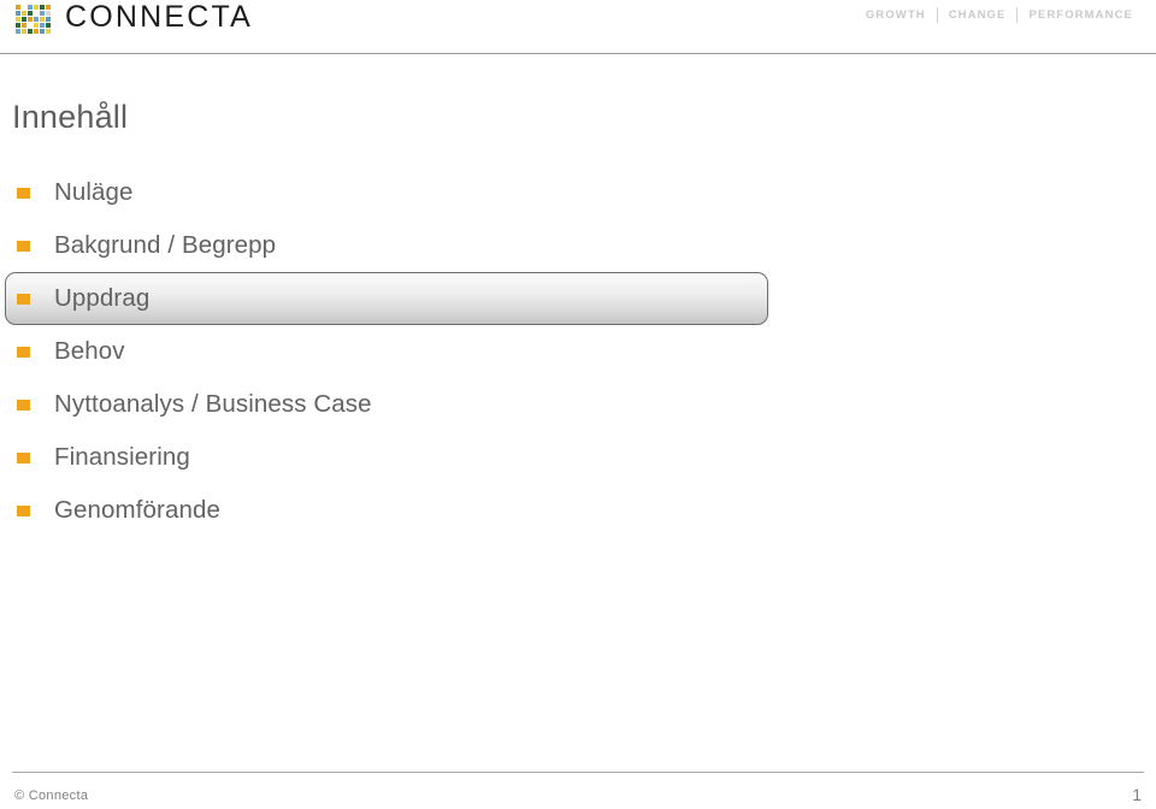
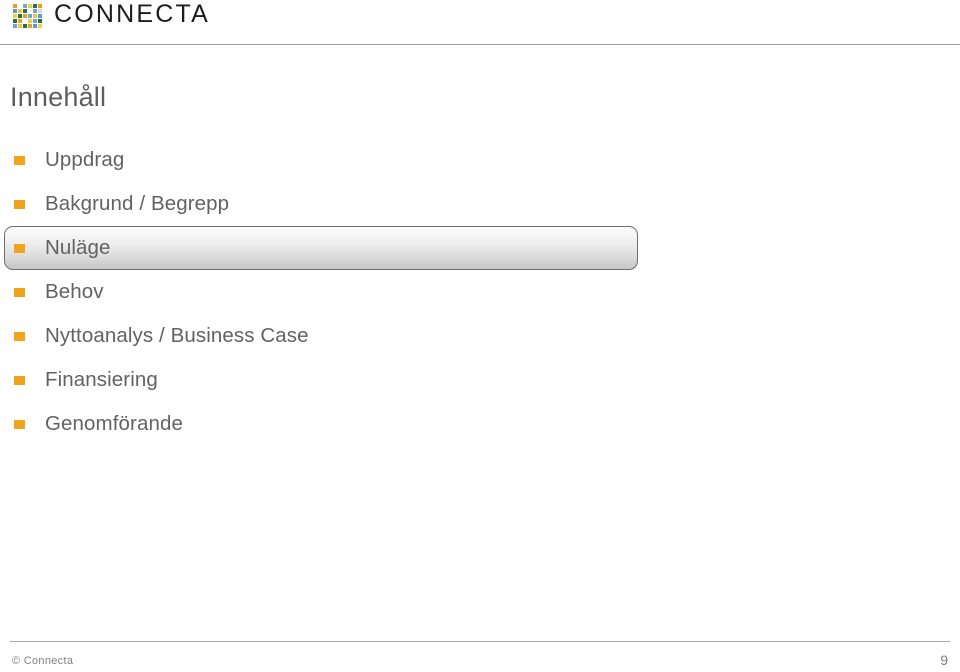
  CONNECTA
- GROWTH
- CHANGE
- PERFORMANCE
  Innehåll
- Nuläge
+ Uppdrag
  Bakgrund / Begrepp
- Uppdrag
+ Nuläge
  Behov
  Nyttoanalys / Business Case
  Finansiering
  Genomförande
  © Connecta
- 1
+ 9
